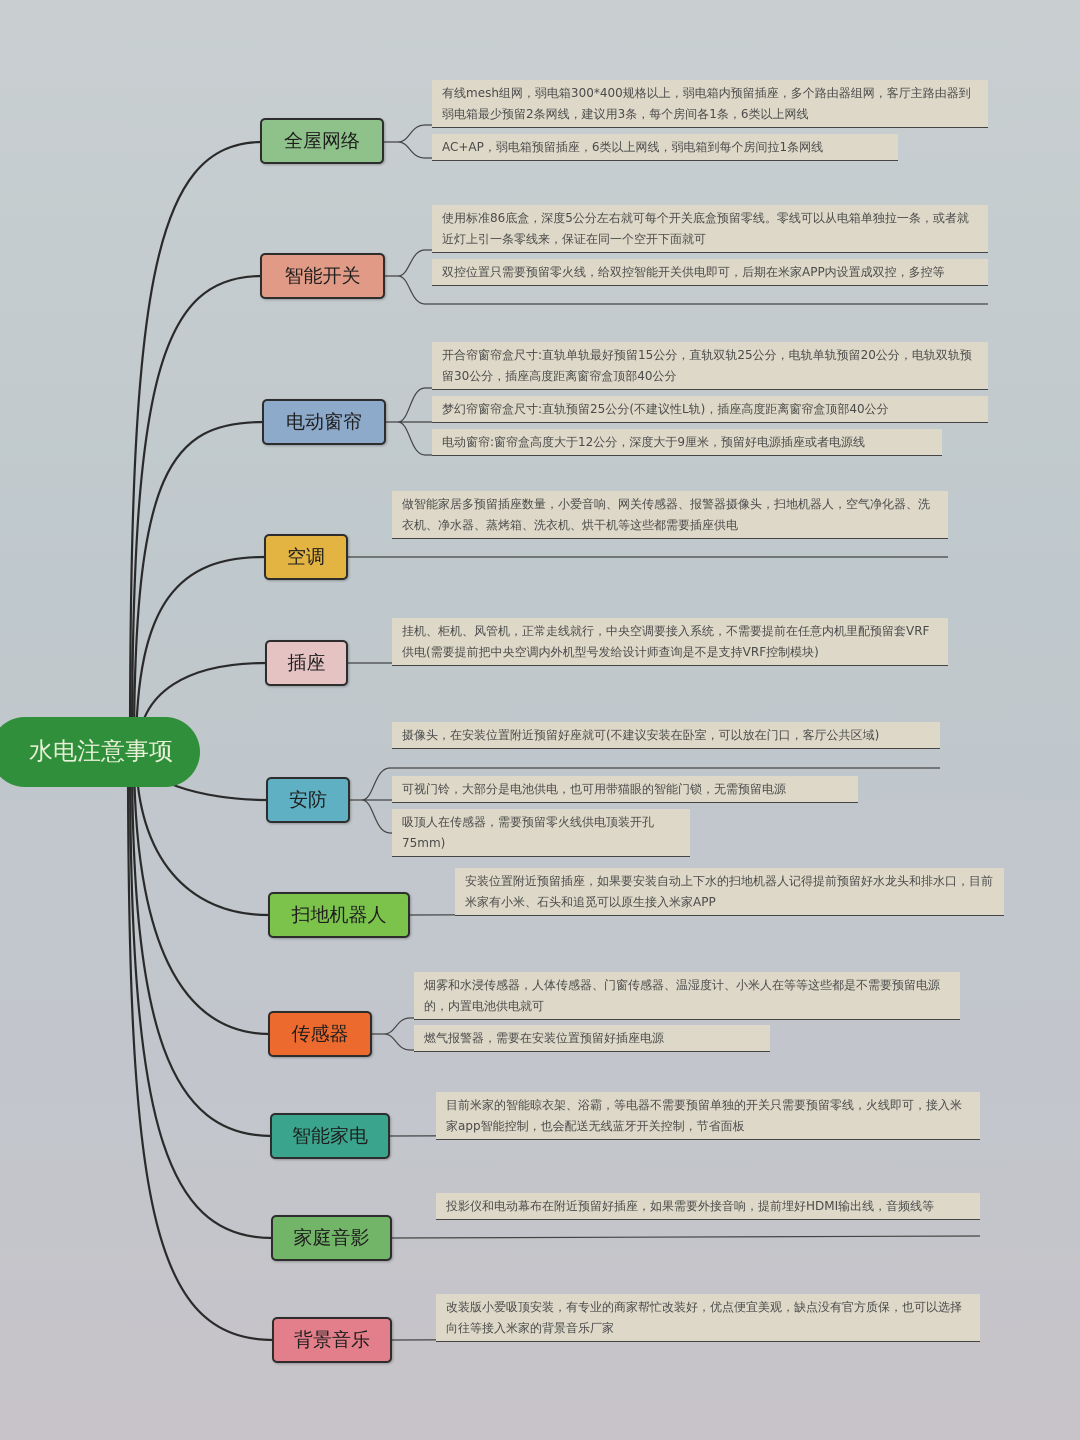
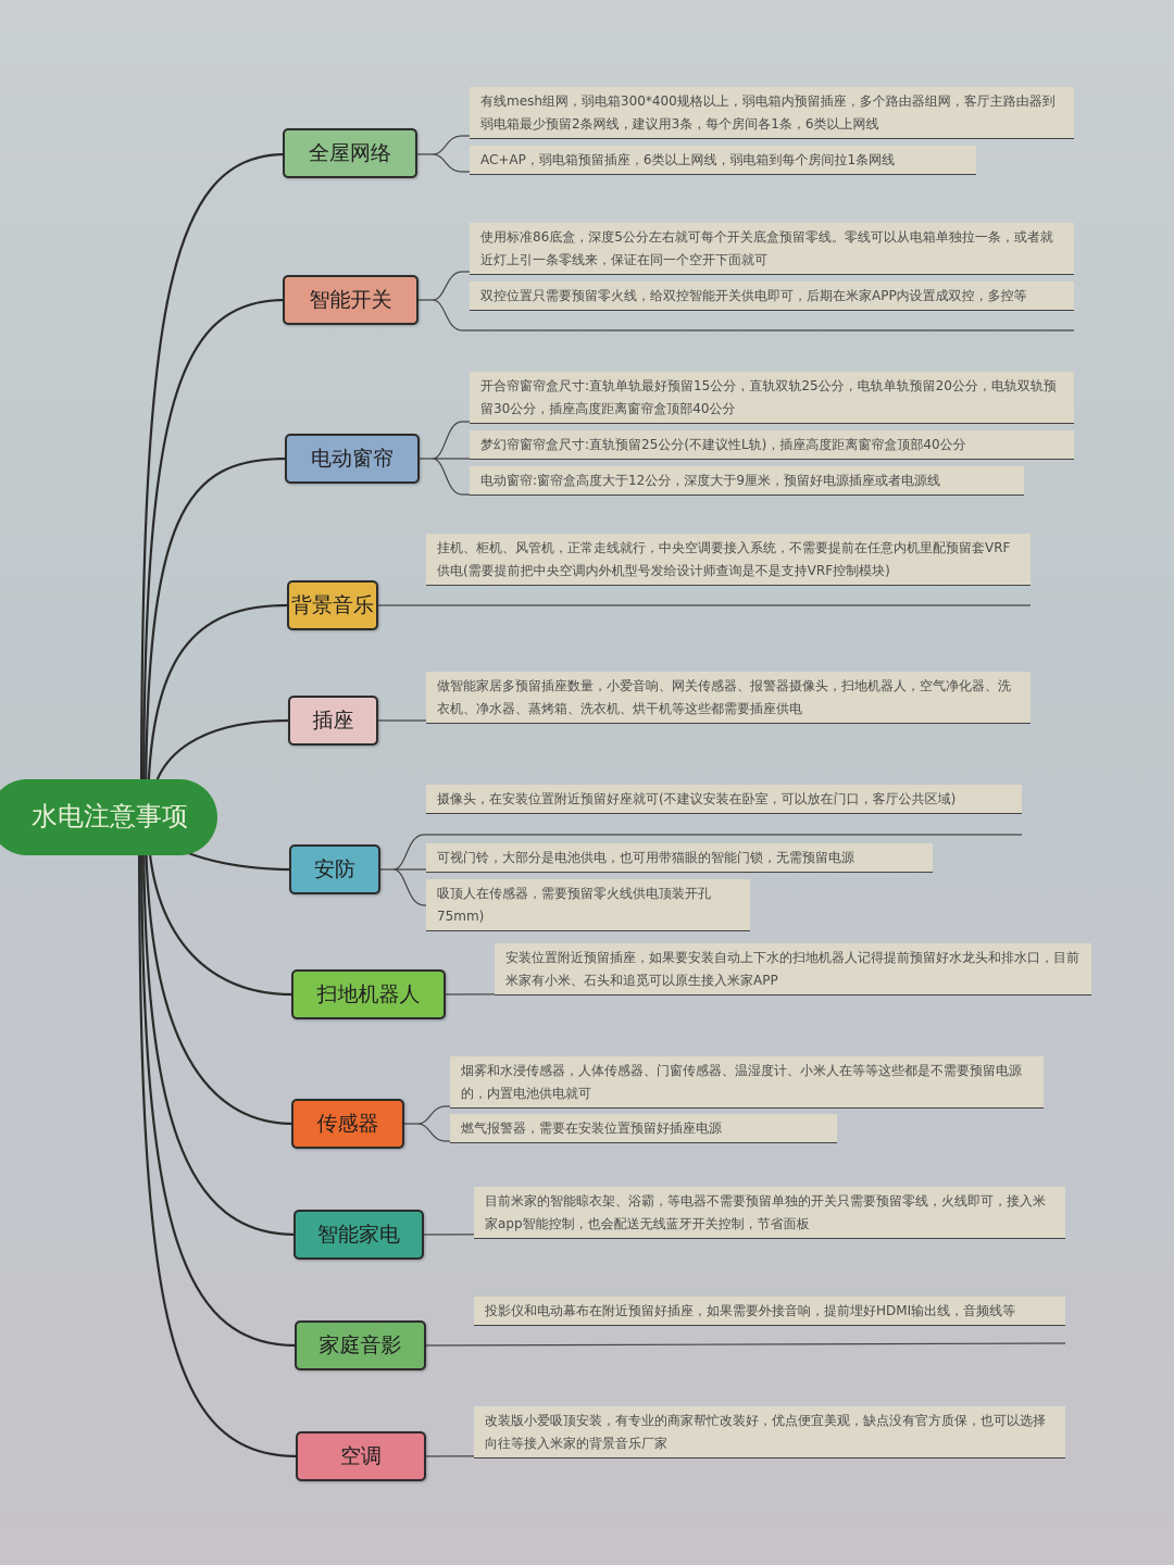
  水电注意事项
  全屋网络
  有线mesh组网，弱电箱300*400规格以上，弱电箱内预留插座，多个路由器组网，客厅主路由器到弱电箱最少预留2条网线，建议用3条，每个房间各1条，6类以上网线
  AC+AP，弱电箱预留插座，6类以上网线，弱电箱到每个房间拉1条网线
  智能开关
  使用标准86底盒，深度5公分左右就可每个开关底盒预留零线。零线可以从电箱单独拉一条，或者就近灯上引一条零线来，保证在同一个空开下面就可
  双控位置只需要预留零火线，给双控智能开关供电即可，后期在米家APP内设置成双控，多控等
  电动窗帘
  开合帘窗帘盒尺寸:直轨单轨最好预留15公分，直轨双轨25公分，电轨单轨预留20公分，电轨双轨预留30公分，插座高度距离窗帘盒顶部40公分
  梦幻帘窗帘盒尺寸:直轨预留25公分(不建议性L轨)，插座高度距离窗帘盒顶部40公分
  电动窗帘:窗帘盒高度大于12公分，深度大于9厘米，预留好电源插座或者电源线
- 空调
+ 背景音乐
- 做智能家居多预留插座数量，小爱音响、网关传感器、报警器摄像头，扫地机器人，空气净化器、洗衣机、净水器、蒸烤箱、洗衣机、烘干机等这些都需要插座供电
+ 挂机、柜机、风管机，正常走线就行，中央空调要接入系统，不需要提前在任意内机里配预留套VRF供电(需要提前把中央空调内外机型号发给设计师查询是不是支持VRF控制模块)
  插座
- 挂机、柜机、风管机，正常走线就行，中央空调要接入系统，不需要提前在任意内机里配预留套VRF供电(需要提前把中央空调内外机型号发给设计师查询是不是支持VRF控制模块)
+ 做智能家居多预留插座数量，小爱音响、网关传感器、报警器摄像头，扫地机器人，空气净化器、洗衣机、净水器、蒸烤箱、洗衣机、烘干机等这些都需要插座供电
  安防
  摄像头，在安装位置附近预留好座就可(不建议安装在卧室，可以放在门口，客厅公共区域)
  可视门铃，大部分是电池供电，也可用带猫眼的智能门锁，无需预留电源
  吸顶人在传感器，需要预留零火线供电顶装开孔75mm)
  扫地机器人
  安装位置附近预留插座，如果要安装自动上下水的扫地机器人记得提前预留好水龙头和排水口，目前米家有小米、石头和追觅可以原生接入米家APP
  传感器
  烟雾和水浸传感器，人体传感器、门窗传感器、温湿度计、小米人在等等这些都是不需要预留电源的，内置电池供电就可
  燃气报警器，需要在安装位置预留好插座电源
  智能家电
  目前米家的智能晾衣架、浴霸，等电器不需要预留单独的开关只需要预留零线，火线即可，接入米家app智能控制，也会配送无线蓝牙开关控制，节省面板
  家庭音影
  投影仪和电动幕布在附近预留好插座，如果需要外接音响，提前埋好HDMI输出线，音频线等
- 背景音乐
+ 空调
  改装版小爱吸顶安装，有专业的商家帮忙改装好，优点便宜美观，缺点没有官方质保，也可以选择向往等接入米家的背景音乐厂家
